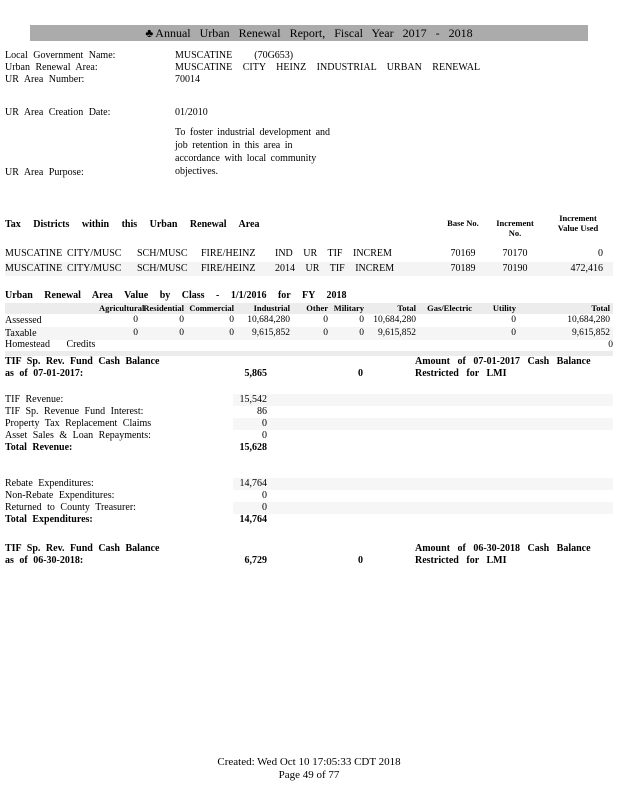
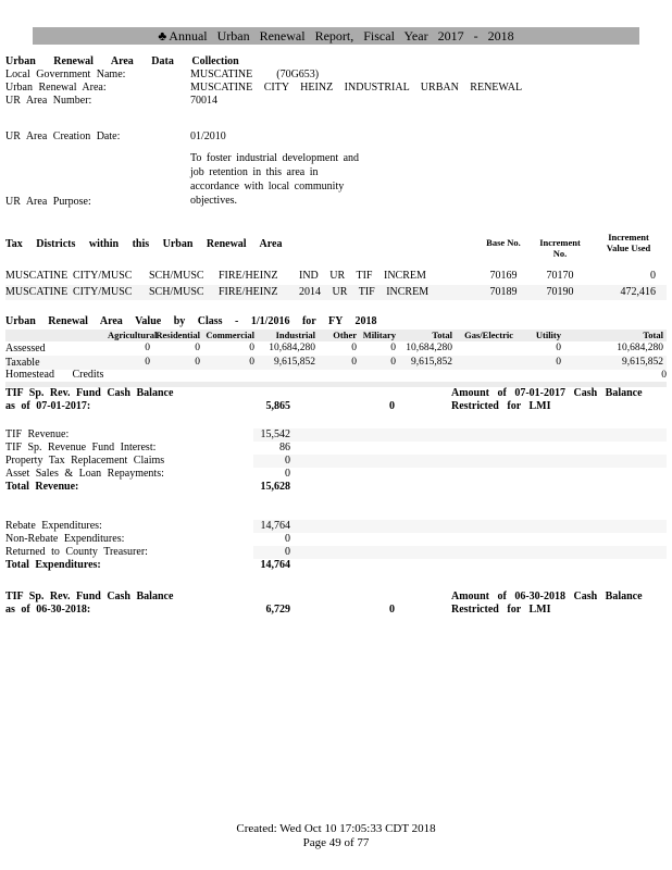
  ♣ Annual Urban Renewal Report, Fiscal Year 2017 - 2018
+ Urban Renewal Area Data Collection
  Local Government Name:
  MUSCATINE
  (70G653)
  Urban Renewal Area:
  MUSCATINE CITY HEINZ INDUSTRIAL URBAN RENEWAL
  UR Area Number:
  70014
  UR Area Creation Date:
  01/2010
  UR Area Purpose:
  To foster industrial development and job retention in this area in accordance with local community objectives.
  Tax Districts within this Urban Renewal Area
  Base No.
  Increment No.
  Increment Value Used
  MUSCATINE
  CITY/MUSC
  SCH/MUSC
  FIRE/HEINZ
  IND UR TIF INCREM
  70169
  70170
  0
  MUSCATINE
  CITY/MUSC
  SCH/MUSC
  FIRE/HEINZ
  2014 UR TIF INCREM
  70189
  70190
  472,416
  Urban Renewal Area Value by Class - 1/1/2016 for FY 2018
  Agricultura
  Residential
  Commercial
  Industrial
  Other
  Military
  Total
  Gas/Electric
  Utility
  Total
  Assessed
  0
  0
  0
  10,684,280
  0
  0
  10,684,280
  0
  10,684,280
  Taxable
  0
  0
  0
  9,615,852
  0
  0
  9,615,852
  0
  9,615,852
  Homestead Credits
  0
  TIF Sp. Rev. Fund Cash Balance
  as of 07-01-2017:
  5,865
  0
  Amount of 07-01-2017 Cash Balance
  Restricted for LMI
  TIF Revenue:
  15,542
  TIF Sp. Revenue Fund Interest:
  86
  Property Tax Replacement Claims
  0
  Asset Sales & Loan Repayments:
  0
  Total Revenue:
  15,628
  Rebate Expenditures:
  14,764
  Non-Rebate Expenditures:
  0
  Returned to County Treasurer:
  0
  Total Expenditures:
  14,764
  TIF Sp. Rev. Fund Cash Balance
  as of 06-30-2018:
  6,729
  0
  Amount of 06-30-2018 Cash Balance
  Restricted for LMI
  Created: Wed Oct 10 17:05:33 CDT 2018
  Page 49 of 77
